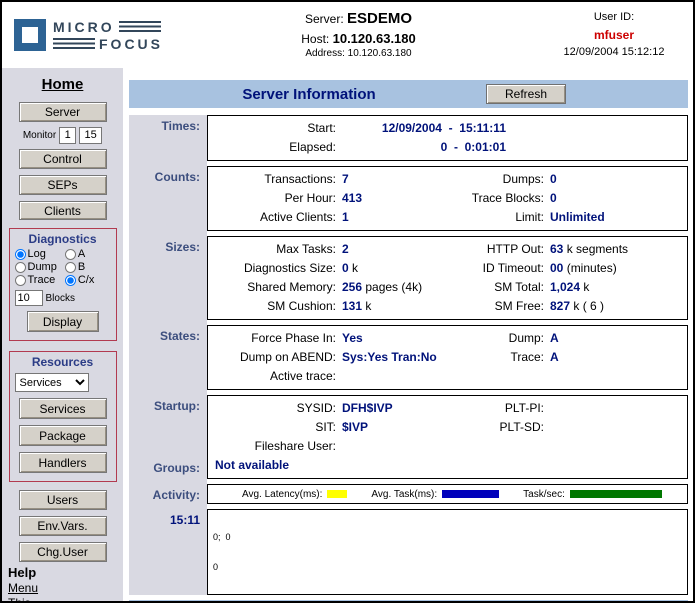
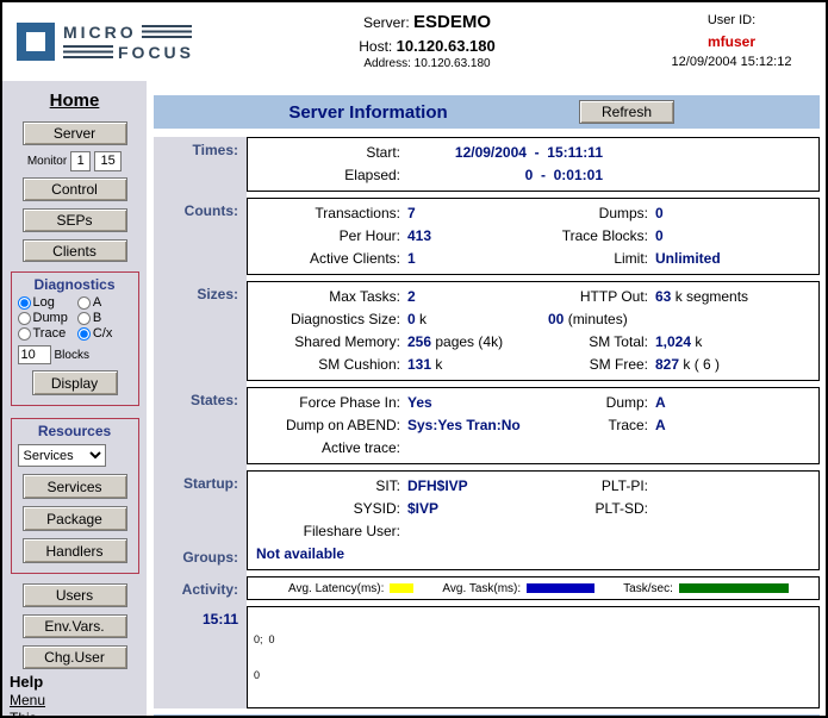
  MICRO
  FOCUS
  Server: ESDEMO
  Host: 10.120.63.180
  Address: 10.120.63.180
  User ID:
  mfuser
  12/09/2004 15:12:12
  Home
  Server
  Monitor
  1
  15
  Control
  SEPs
  Clients
  Diagnostics
  Log
  A
  Dump
  B
  Trace
  C/x
  10
  Blocks
  Display
  Resources
  Services
  Services
  Package
  Handlers
  Users
  Env.Vars.
  Chg.User
  Help
  Menu
  Server Information
  Refresh
  Times:
  Start:
  12/09/2004 - 15:11:11
  Elapsed:
  0 - 0:01:01
  Counts:
  Transactions:
  7
  Dumps:
  0
  Per Hour:
  413
  Trace Blocks:
  0
  Active Clients:
  1
  Limit:
  Unlimited
  Sizes:
  Max Tasks:
  2
  HTTP Out:
  63 k segments
  Diagnostics Size:
  0 k
- ID Timeout:
  00 (minutes)
  Shared Memory:
  256 pages (4k)
  SM Total:
  1,024 k
  SM Cushion:
  131 k
  SM Free:
  827 k ( 6 )
  States:
  Force Phase In:
  Yes
  Dump:
  A
  Dump on ABEND:
  Sys:Yes Tran:No
  Trace:
  A
  Active trace:
  Startup:
  Groups:
- SYSID:
+ SIT:
  DFH$IVP
  PLT-PI:
- SIT:
+ SYSID:
  $IVP
  PLT-SD:
  Fileshare User:
  Not available
  Activity:
  Avg. Latency(ms):
  Avg. Task(ms):
  Task/sec:
  15:11
  0; 0
  0
